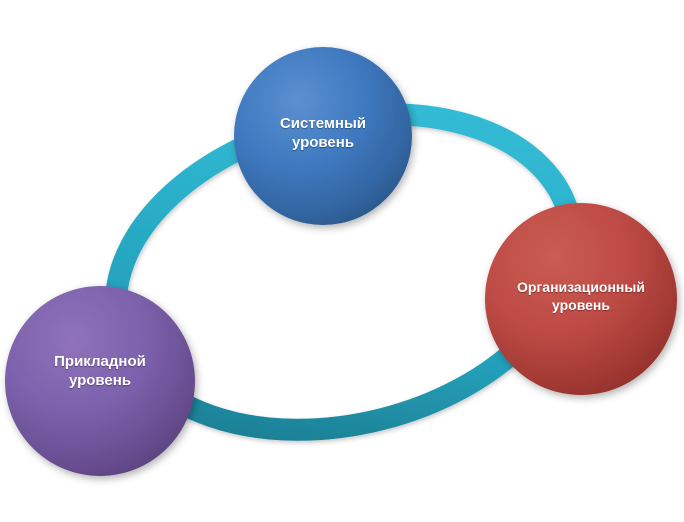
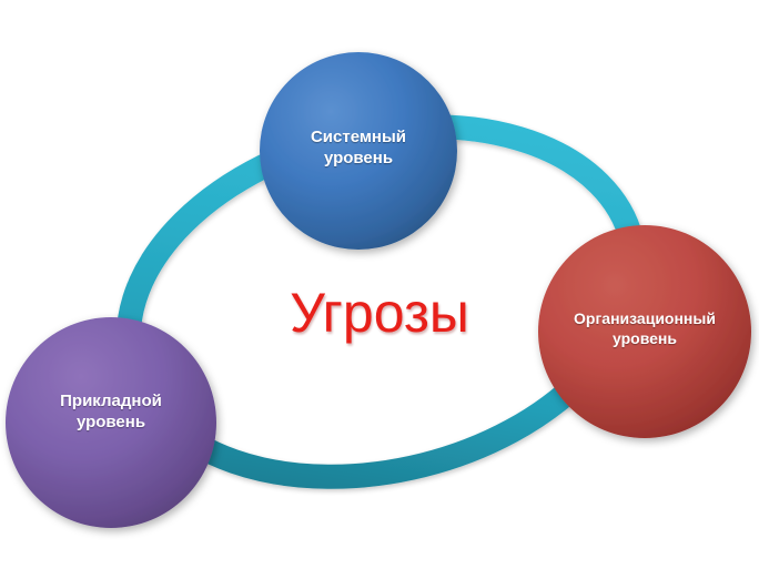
  Системный
  уровень
  Организационный
  уровень
  Прикладной
  уровень
+ Угрозы
